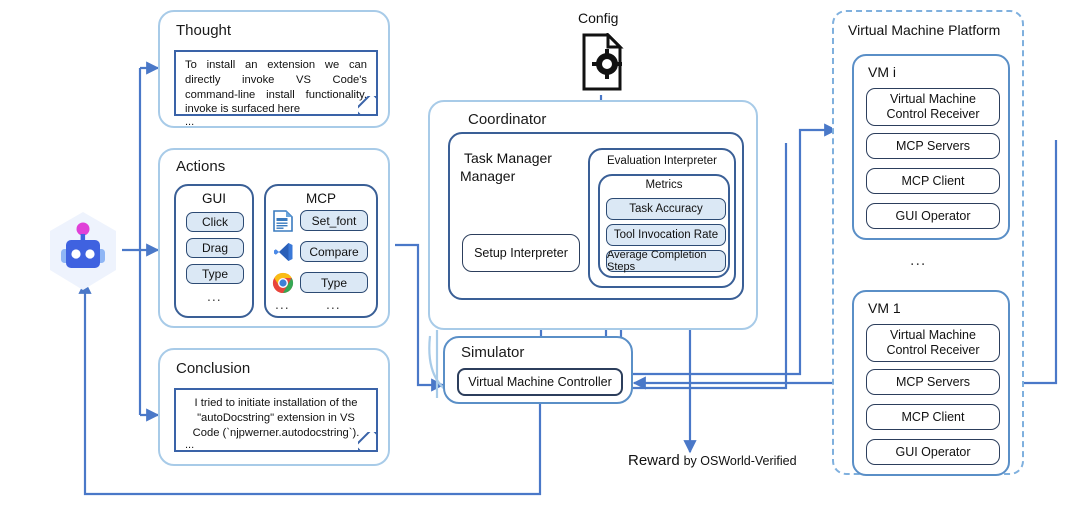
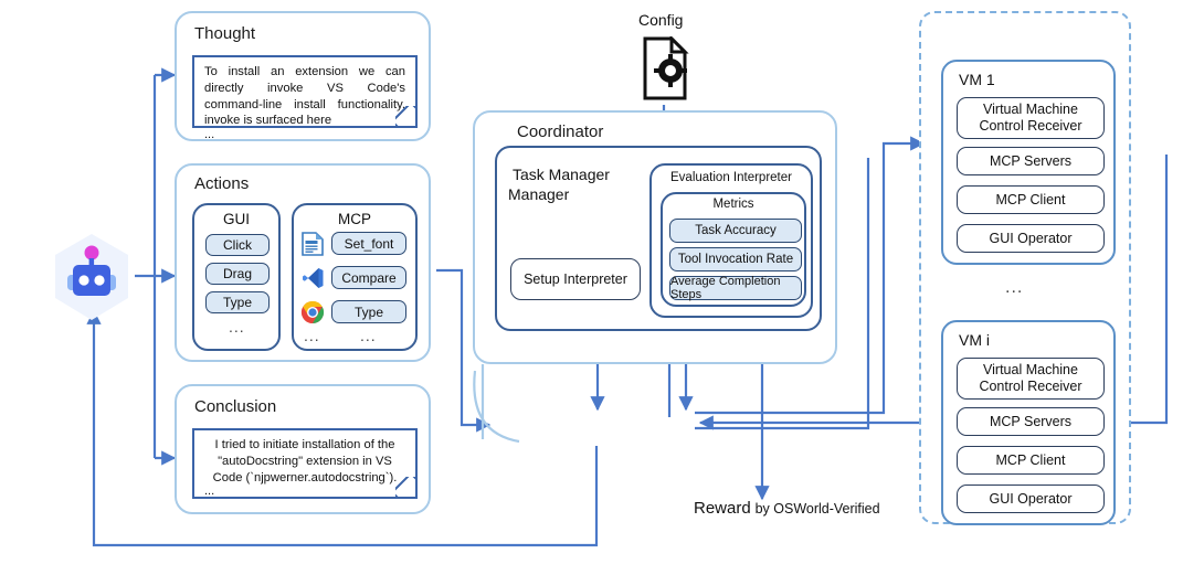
  Thought
  To install an extension we can directly invoke VS Code's command-line install functionality, invoke is surfaced here
  ...
  Actions
  GUI
  Click
  Drag
  Type
  ...
  MCP
  Set_font
  Compare
  Type
  ...
  ...
  Conclusion
  I tried to initiate installation of the "autoDocstring" extension in VS Code (`njpwerner.autodocstring`)
  ...
  Config
  Coordinator
  Task Manager
  Setup Interpreter
  Evaluation Interpreter
  Metrics
  Task Accuracy
  Tool Invocation Rate
  Average Completion Steps
  Manager
- Simulator
- Virtual Machine Controller
  Reward by OSWorld-Verified
- Virtual Machine Platform
- VM i
+ VM 1
  Virtual Machine
  Control Receiver
  MCP Servers
  MCP Client
  GUI Operator
  ...
- VM 1
+ VM i
  Virtual Machine
  Control Receiver
  MCP Servers
  MCP Client
  GUI Operator
